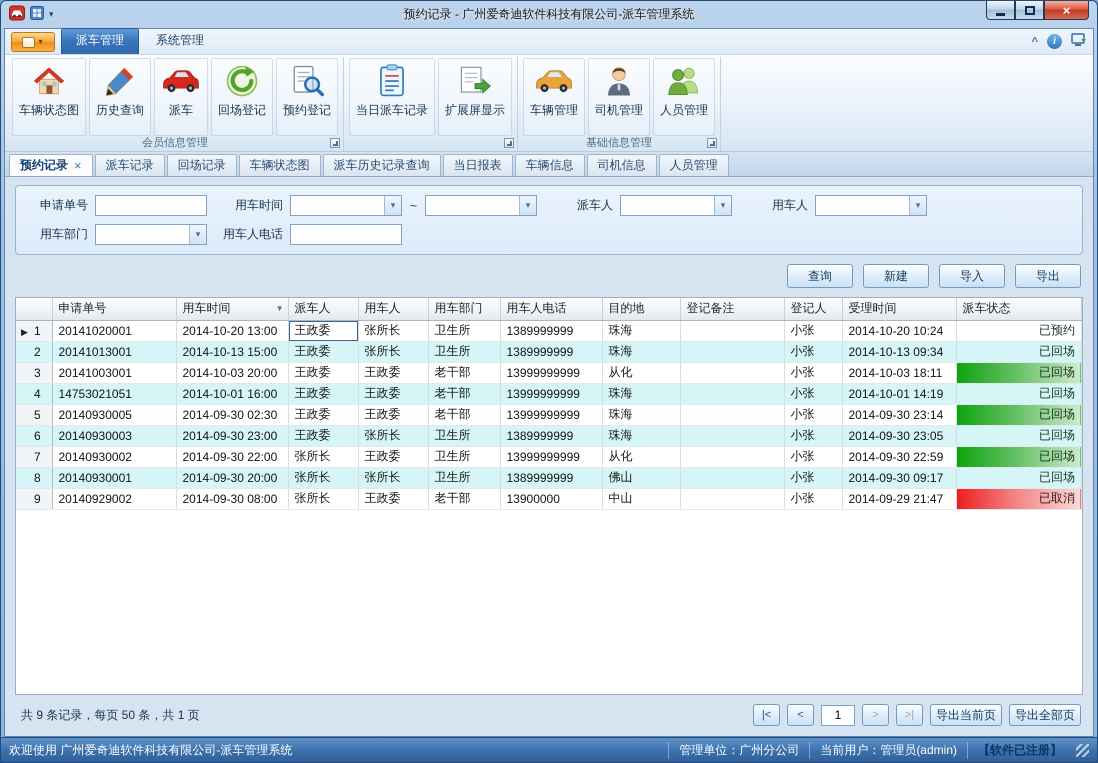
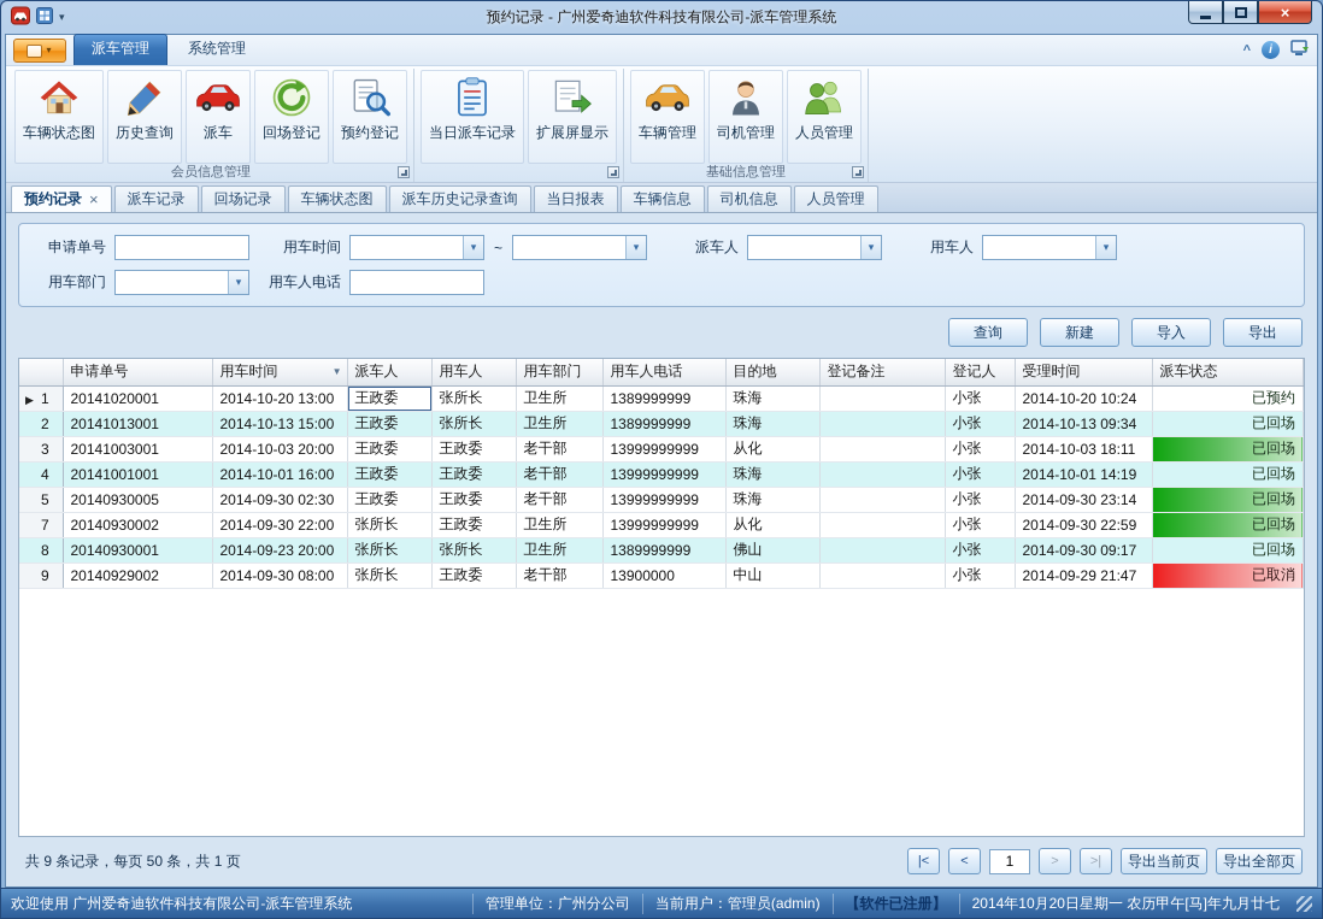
  ▾
  预约记录 - 广州爱奇迪软件科技有限公司-派车管理系统
  ×
  ▾
  派车管理
  系统管理
  ^
  i
  车辆状态图
  历史查询
  派车
  回场登记
  预约登记
  会员信息管理
  当日派车记录
  扩展屏显示
  车辆管理
  司机管理
  人员管理
  基础信息管理
  预约记录
  ×
  派车记录
  回场记录
  车辆状态图
  派车历史记录查询
  当日报表
  车辆信息
  司机信息
  人员管理
  申请单号
  用车时间
  ▾
  ~
  ▾
  派车人
  ▾
  用车人
  ▾
  用车部门
  ▾
  用车人电话
  查询
  新建
  导入
  导出
  	申请单号	用车时间 ▼	派车人	用车人	用车部门	用车人电话	目的地	登记备注	登记人	受理时间	派车状态
  ▶ 1	20141020001	2014-10-20 13:00	王政委	张所长	卫生所	1389999999	珠海		小张	2014-10-20 10:24	已预约
  2	20141013001	2014-10-13 15:00	王政委	张所长	卫生所	1389999999	珠海		小张	2014-10-13 09:34	已回场
  3	20141003001	2014-10-03 20:00	王政委	王政委	老干部	13999999999	从化		小张	2014-10-03 18:11	已回场
- 4	14753021051	2014-10-01 16:00	王政委	王政委	老干部	13999999999	珠海		小张	2014-10-01 14:19	已回场
+ 4	20141001001	2014-10-01 16:00	王政委	王政委	老干部	13999999999	珠海		小张	2014-10-01 14:19	已回场
  5	20140930005	2014-09-30 02:30	王政委	王政委	老干部	13999999999	珠海		小张	2014-09-30 23:14	已回场
- 6	20140930003	2014-09-30 23:00	王政委	张所长	卫生所	1389999999	珠海		小张	2014-09-30 23:05	已回场
  7	20140930002	2014-09-30 22:00	张所长	王政委	卫生所	13999999999	从化		小张	2014-09-30 22:59	已回场
- 8	20140930001	2014-09-30 20:00	张所长	张所长	卫生所	1389999999	佛山		小张	2014-09-30 09:17	已回场
+ 8	20140930001	2014-09-23 20:00	张所长	张所长	卫生所	1389999999	佛山		小张	2014-09-30 09:17	已回场
  9	20140929002	2014-09-30 08:00	张所长	王政委	老干部	13900000	中山		小张	2014-09-29 21:47	已取消
  共 9 条记录，每页 50 条，共 1 页
  |<
  <
  1
  >
  >|
  导出当前页
  导出全部页
  欢迎使用 广州爱奇迪软件科技有限公司-派车管理系统
  管理单位：广州分公司
  当前用户：管理员(admin)
  【软件已注册】
+ 2014年10月20日星期一 农历甲午[马]年九月廿七
